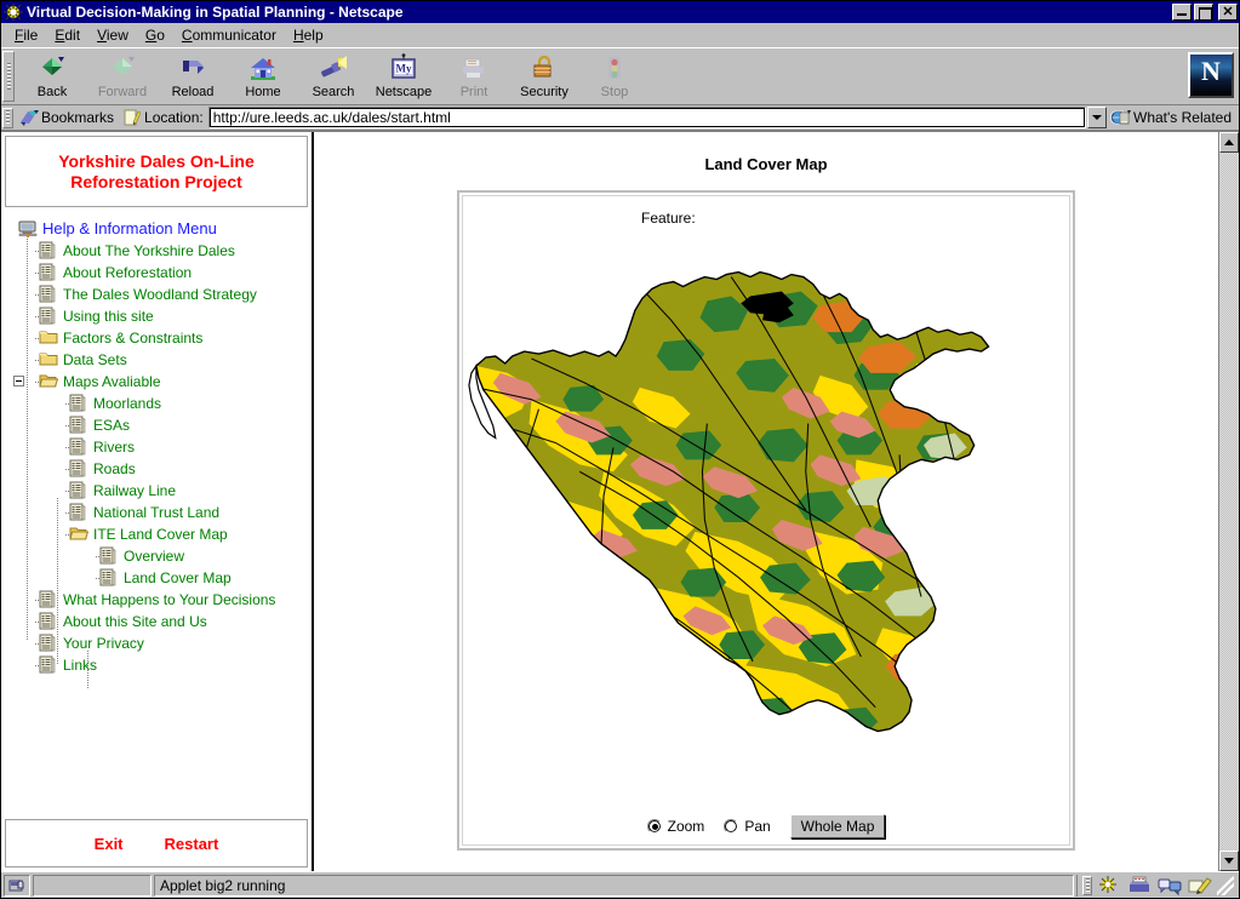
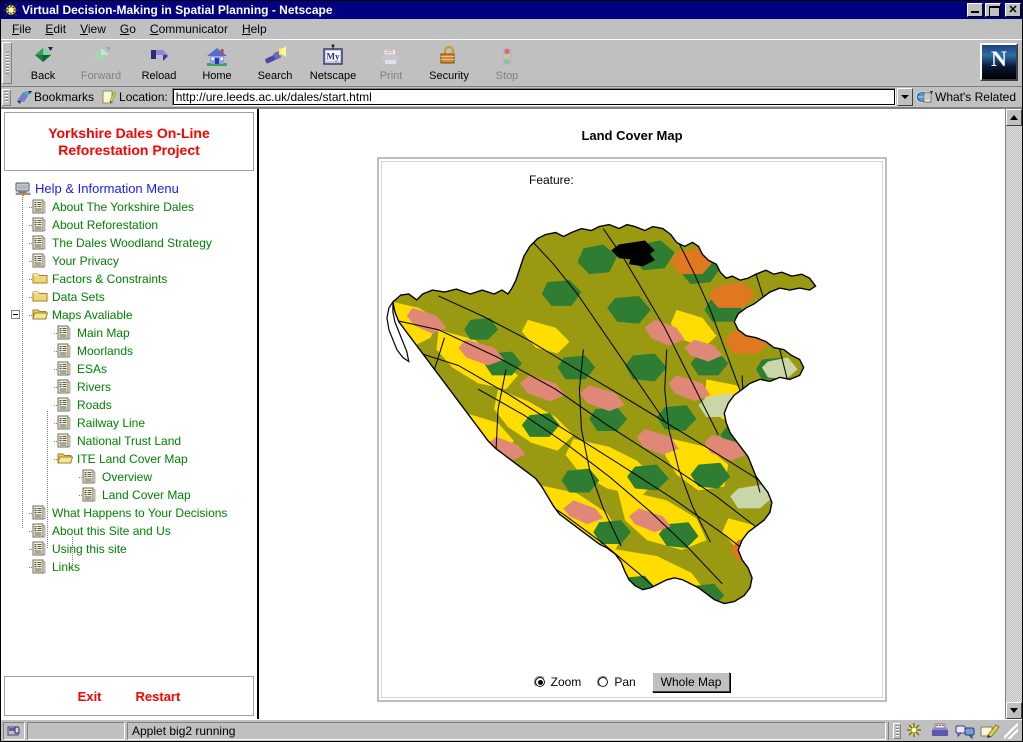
  Virtual Decision-Making in Spatial Planning - Netscape
  ✕
  File
  Edit
  View
  Go
  Communicator
  Help
  Back
  Forward
  Reload
  Home
  Search
  My
  Netscape
  Print
  Security
  Stop
  N
  Bookmarks
  Location:
  http://ure.leeds.ac.uk/dales/start.html
  What's Related
  Yorkshire Dales On-Line
  Reforestation Project
  Help & Information Menu
  About The Yorkshire Dales
  About Reforestation
  The Dales Woodland Strategy
- Using this site
+ Your Privacy
  Factors & Constraints
  Data Sets
  Maps Avaliable
+ Main Map
  Moorlands
  ESAs
  Rivers
  Roads
  Railway Line
  National Trust Land
  ITE Land Cover Map
  Overview
  Land Cover Map
  What Happens to Your Decisions
  About this Site and Us
- Your Privacy
+ Using this site
  Links
  Exit
  Restart
  Land Cover Map
  Feature:
  Zoom
  Pan
  Whole Map
  Applet big2 running
